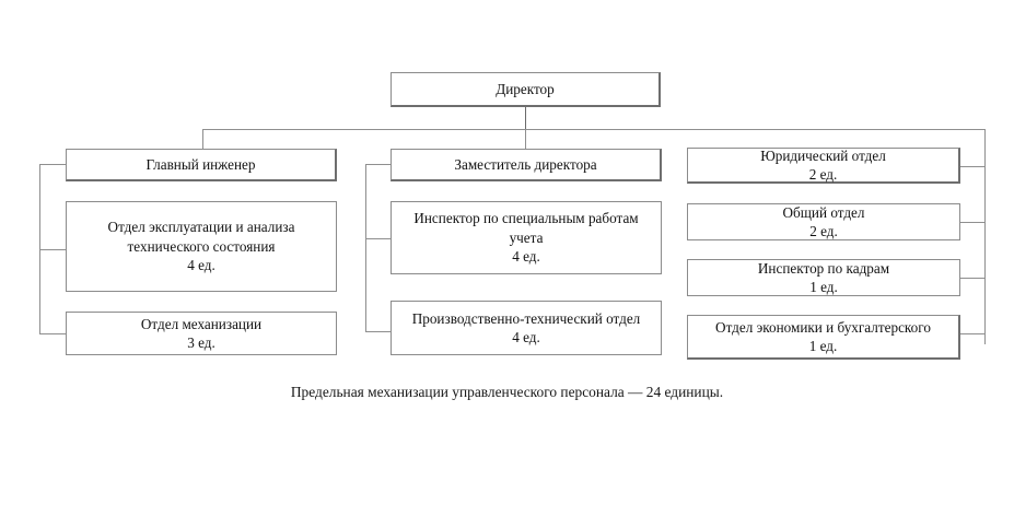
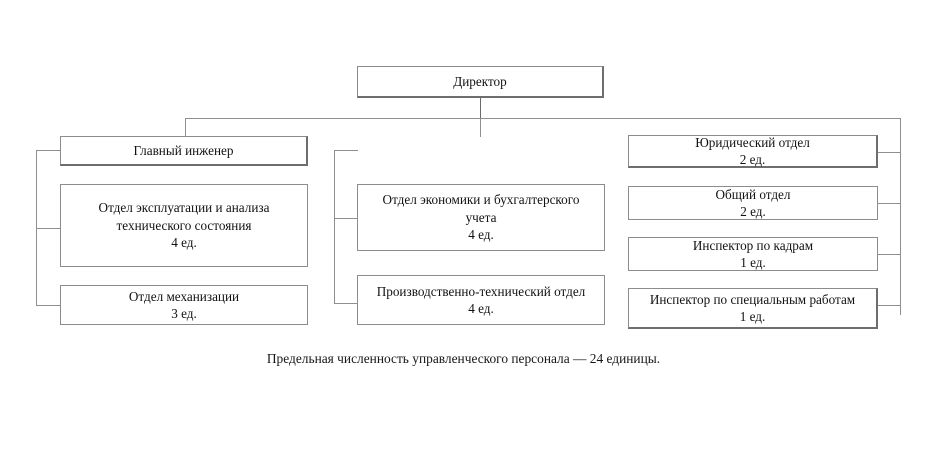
  Директор
  Главный инженер
  Отдел эксплуатации и анализа
  технического состояния
  4 ед.
  Отдел механизации
  3 ед.
- Заместитель директора
- Инспектор по специальным работам
+ Отдел экономики и бухгалтерского
  учета
  4 ед.
  Производственно-технический отдел
  4 ед.
  Юридический отдел
  2 ед.
  Общий отдел
  2 ед.
  Инспектор по кадрам
  1 ед.
- Отдел экономики и бухгалтерского
+ Инспектор по специальным работам
  1 ед.
- Предельная механизации управленческого персонала — 24 единицы.
+ Предельная численность управленческого персонала — 24 единицы.
